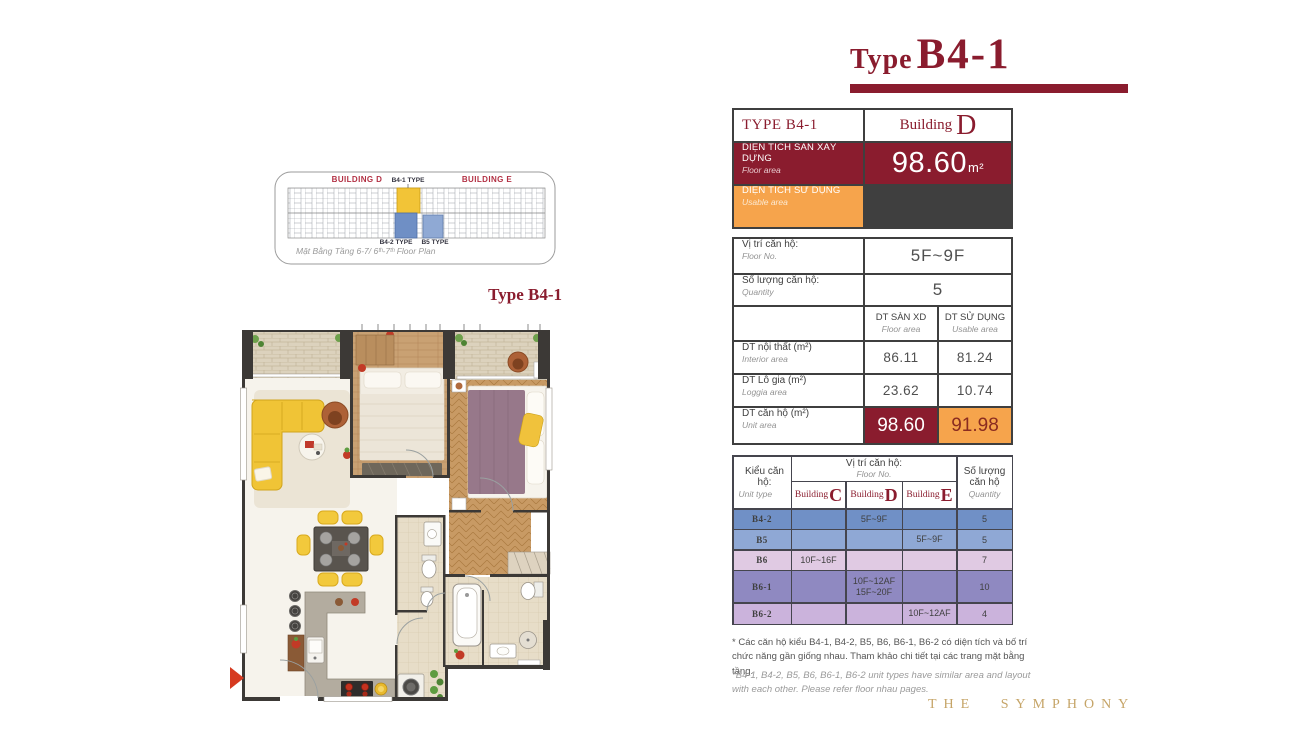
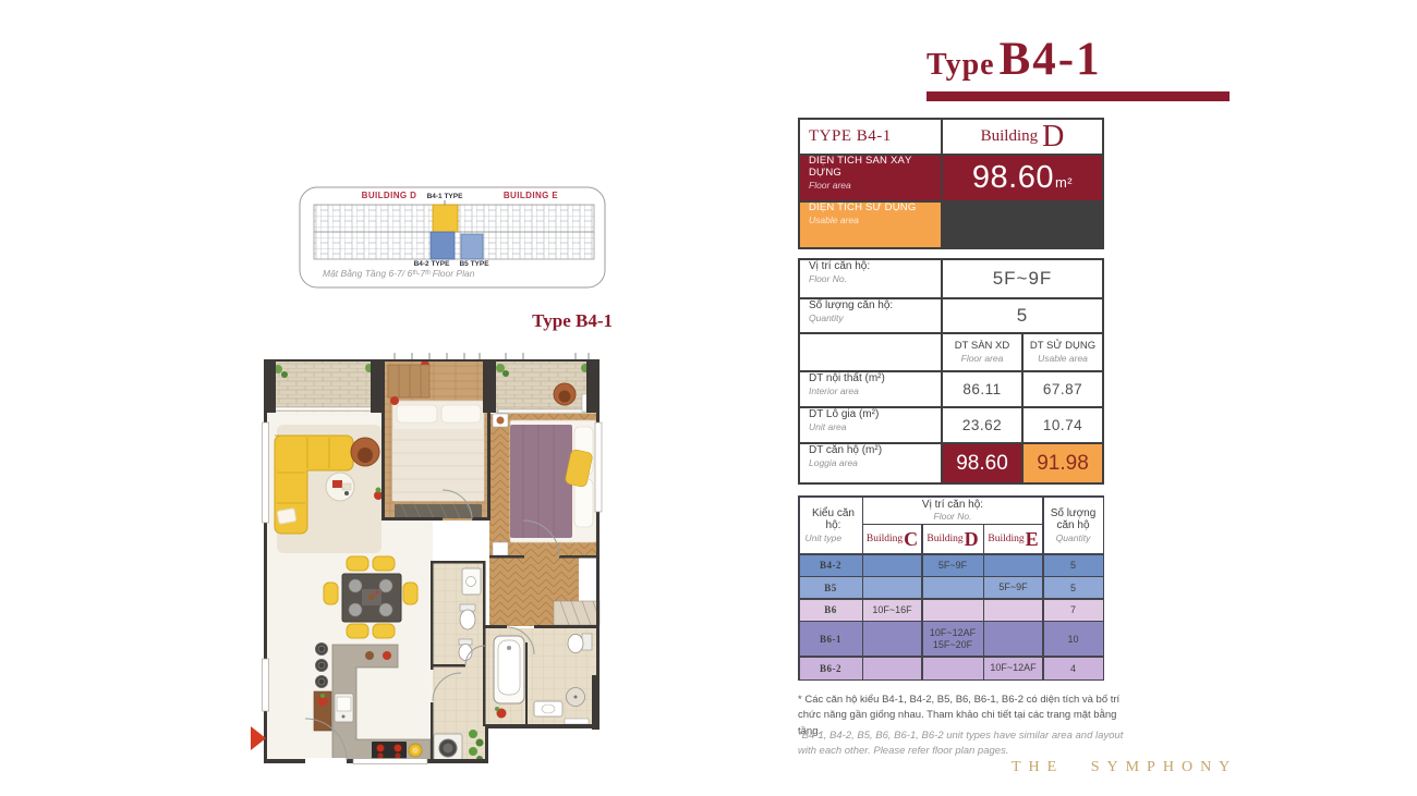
  BUILDING D
  BUILDING E
  Mặt Bằng Tầng 6-7/ 6ᵗʰ-7ᵗʰ Floor Plan
  Type B4-1
  Type B4-1
  TYPE B4-1
  Building
  D
  DIỆN TÍCH SÀN XÂY DỰNG
  Floor area
  98.60m²
  DIỆN TÍCH SỬ DỤNG
  Usable area
  Vị trí căn hộ:
  Floor No.
  5F~9F
  Số lượng căn hộ:
  Quantity
  5
  DT SÀN XD
  Floor area
  DT SỬ DỤNG
  Usable area
  DT nội thất (m²)
  Interior area
  86.11
- 81.24
+ 67.87
  DT Lô gia (m²)
- Loggia area
+ Unit area
  23.62
  10.74
  DT căn hộ (m²)
- Unit area
+ Loggia area
  98.60
  91.98
  Kiểu căn hộ:
  Unit type
  Vị trí căn hộ:
  Floor No.
  Số lượng
  căn hộ
  Quantity
  Building
  C
  Building
  D
  Building
  E
  B4-2
  5F~9F
  5
  B5
  5F~9F
  5
  B6
  10F~16F
  7
  B6-1
  10F~12AF
  15F~20F
  10
  B6-2
  10F~12AF
  4
  * Các căn hộ kiểu B4-1, B4-2, B5, B6, B6-1, B6-2 có diện tích và bố trí chức năng gần giống nhau. Tham khảo chi tiết tại các trang mặt bằng tầng.
- *B4-1, B4-2, B5, B6, B6-1, B6-2 unit types have similar area and layout with each other. Please refer floor nhau pages.
+ *B4-1, B4-2, B5, B6, B6-1, B6-2 unit types have similar area and layout with each other. Please refer floor plan pages.
  THE SYMPHONY
